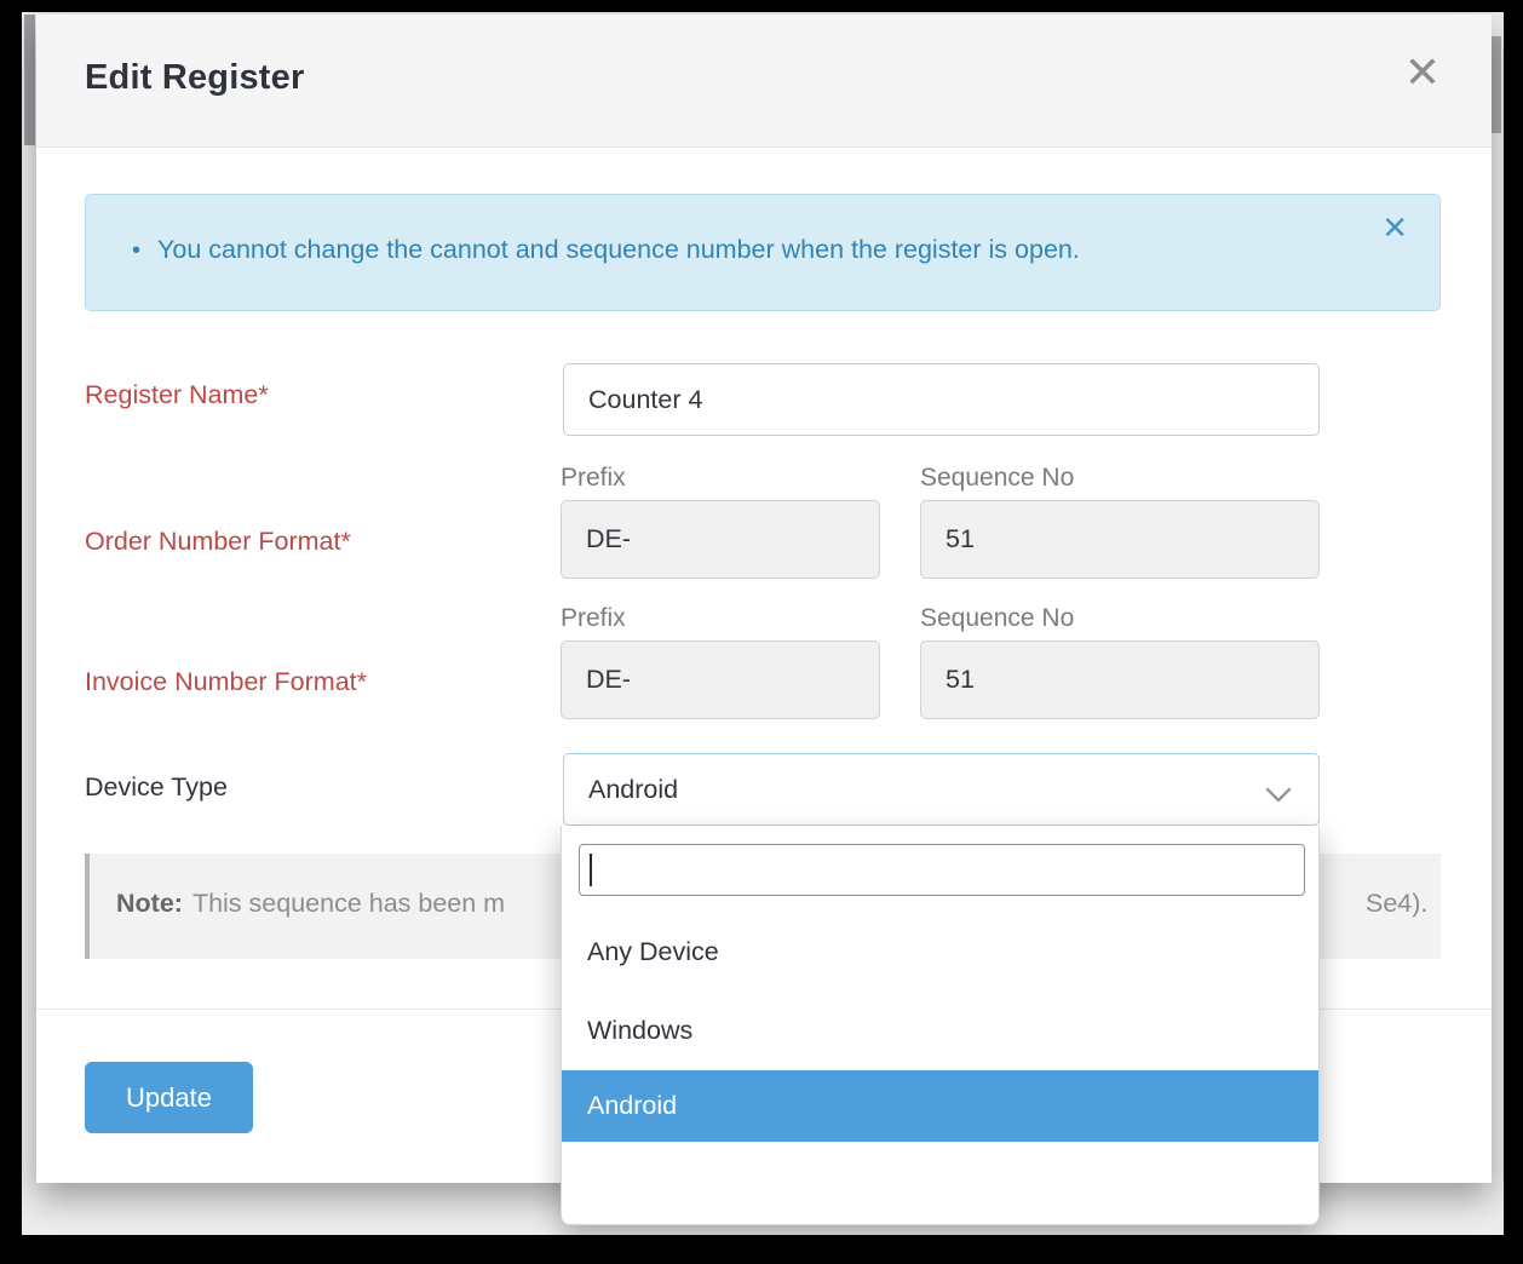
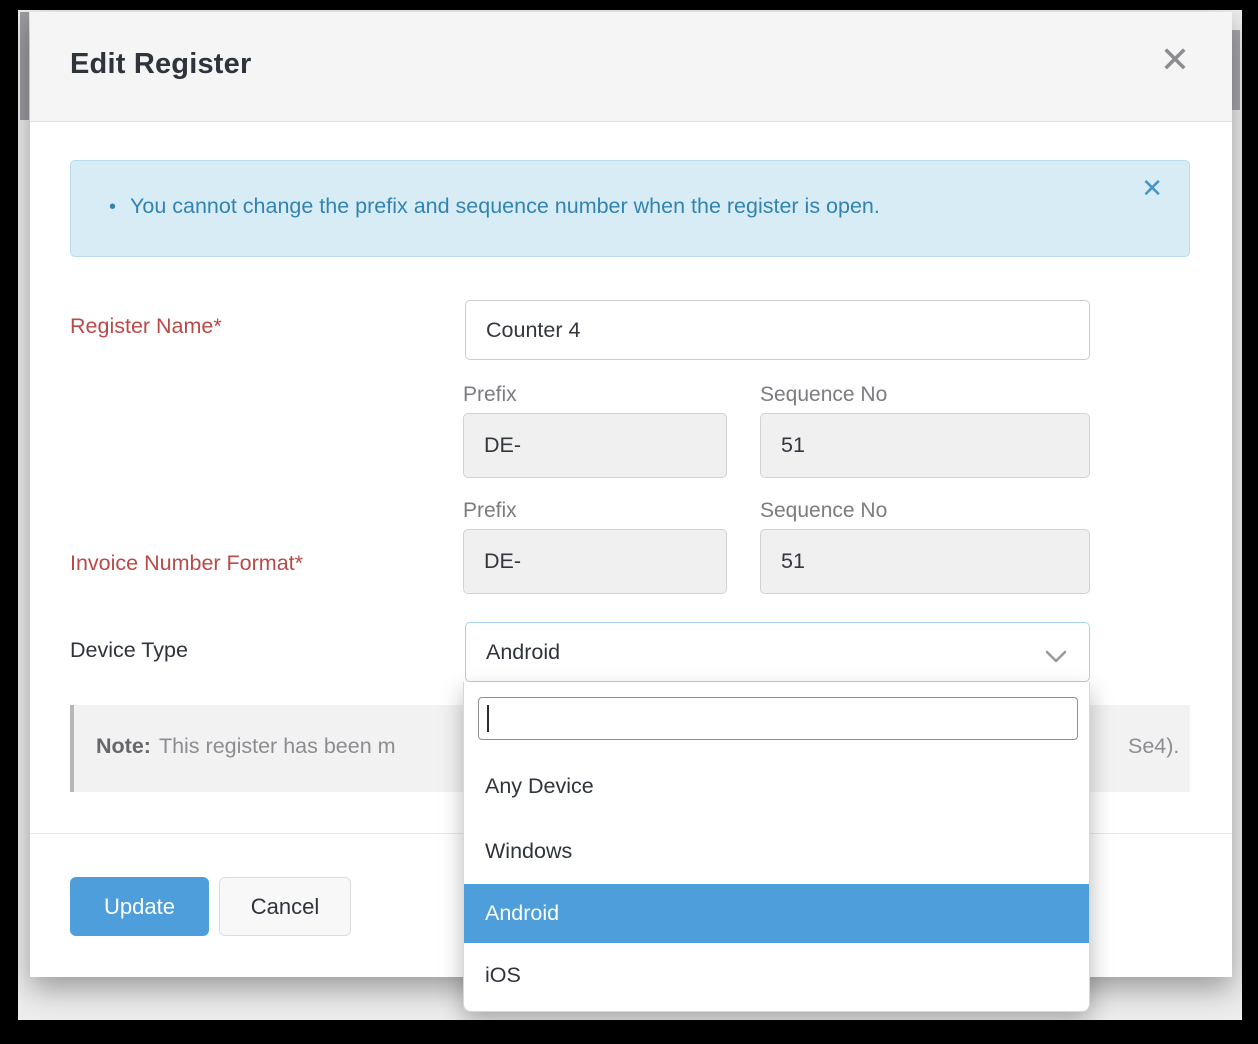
  Edit Register
  ✕
- • You cannot change the cannot and sequence number when the register is open.
+ • You cannot change the prefix and sequence number when the register is open.
  ✕
  Register Name*
  Counter 4
  Prefix
  Sequence No
- Order Number Format*
  DE-
  51
  Prefix
  Sequence No
  Invoice Number Format*
  DE-
  51
  Device Type
  Android
- Note: This sequence has been m
+ Note: This register has been m
  Se4).
  Update
+ Cancel
  Any Device
  Windows
  Android
+ iOS
